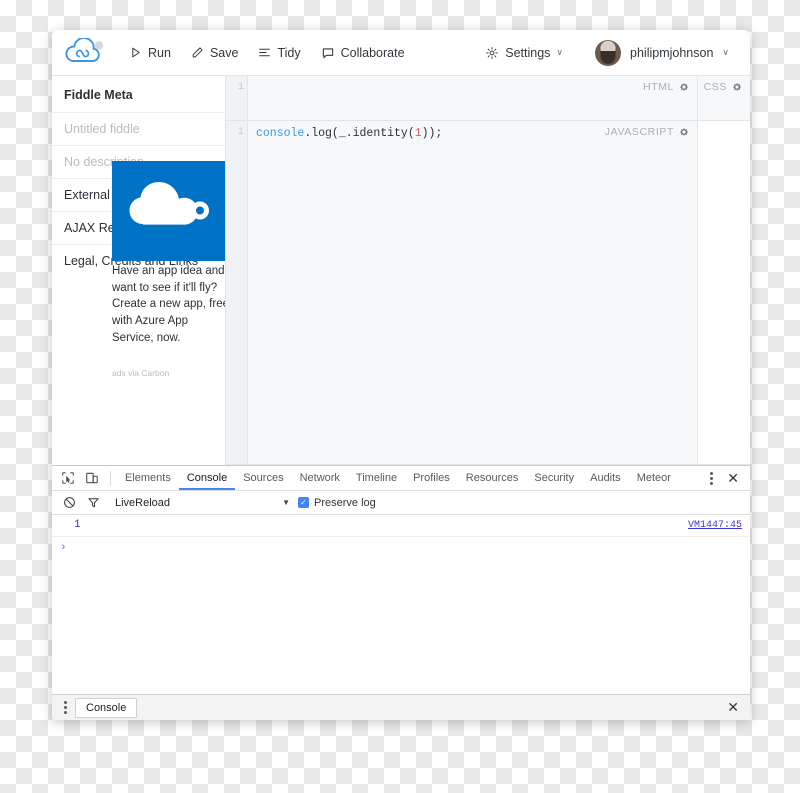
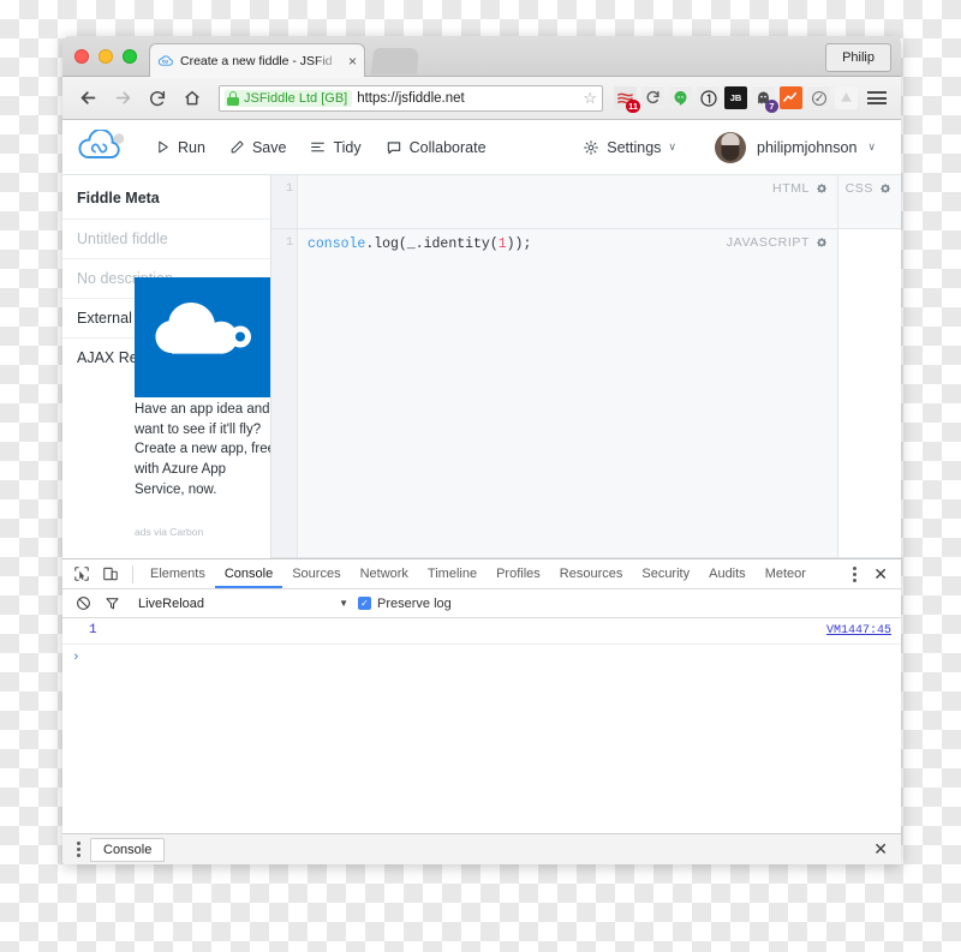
+ Create a new fiddle - JSFid
+ ×
+ Philip
+ JSFiddle Ltd [GB]
+ https://jsfiddle.net
+ ☆
+ 11
+ JB
+ 7
  Run
  Save
  Tidy
  Collaborate
  Settings
  ∨
  philipmjohnson
  ∨
  Fiddle Meta
  Untitled fiddle
- Legal, Credits and Links
  Have an app idea and want to see if it'll fly? Create a new app, fre with Azure App Service, now.
  ads via Carbon
  1
  HTML
  1
  console.log(_.identity(1));
  JAVASCRIPT
  CSS
  Elements
  Console
  Sources
  Network
  Timeline
  Profiles
  Resources
  Security
  Audits
  Meteor
  ✕
  LiveReload
  ▼
  ✓
  Preserve log
  1
  VM1447:45
  ›
  Console
  ✕
